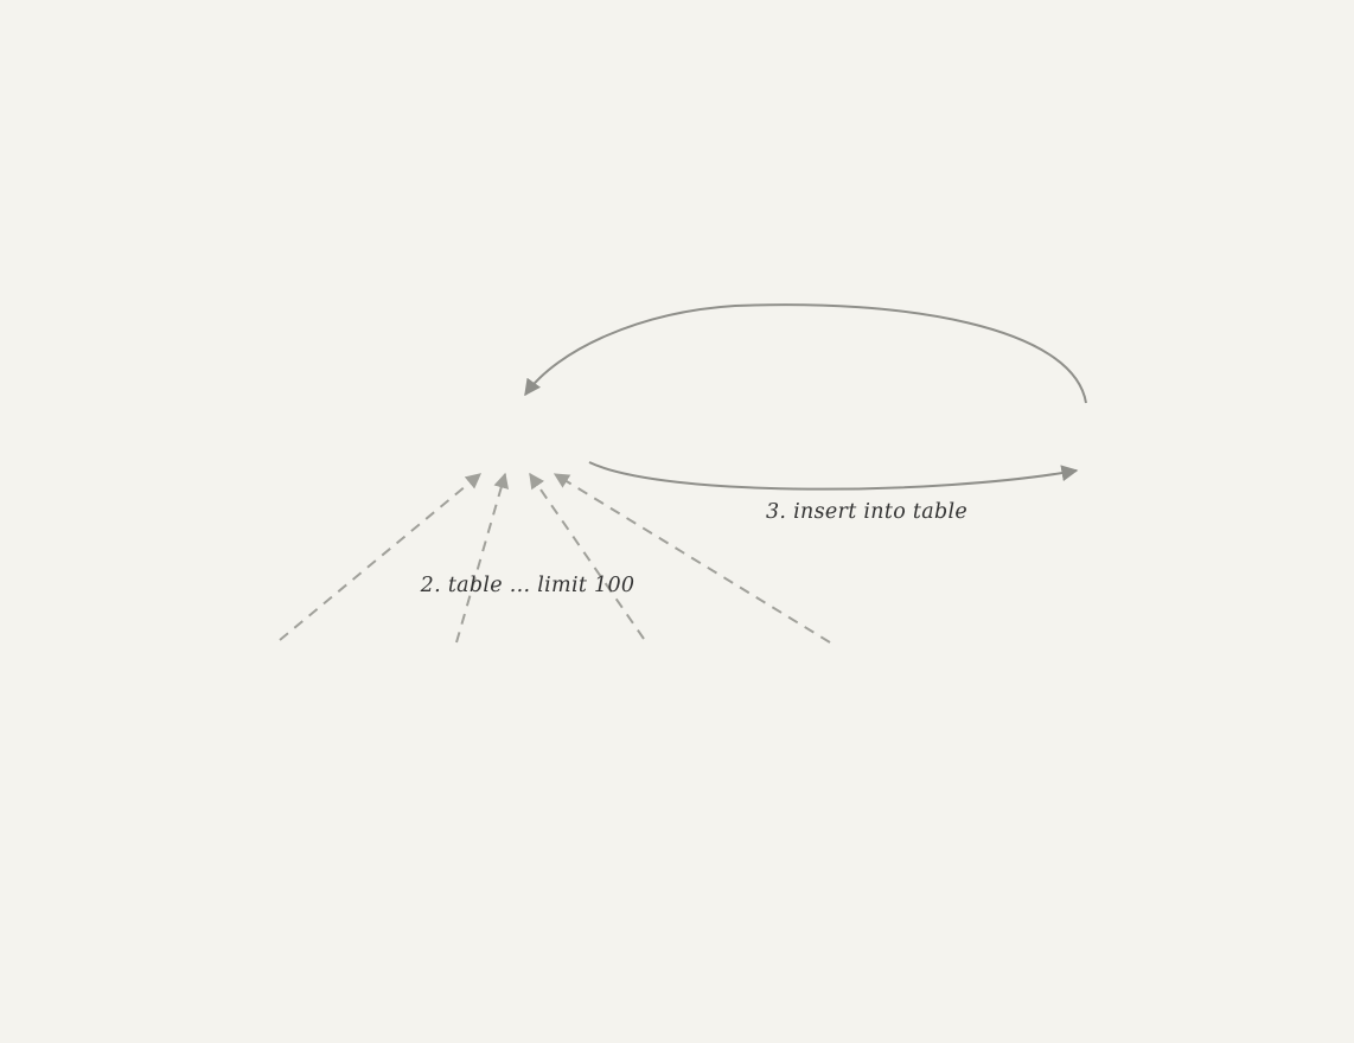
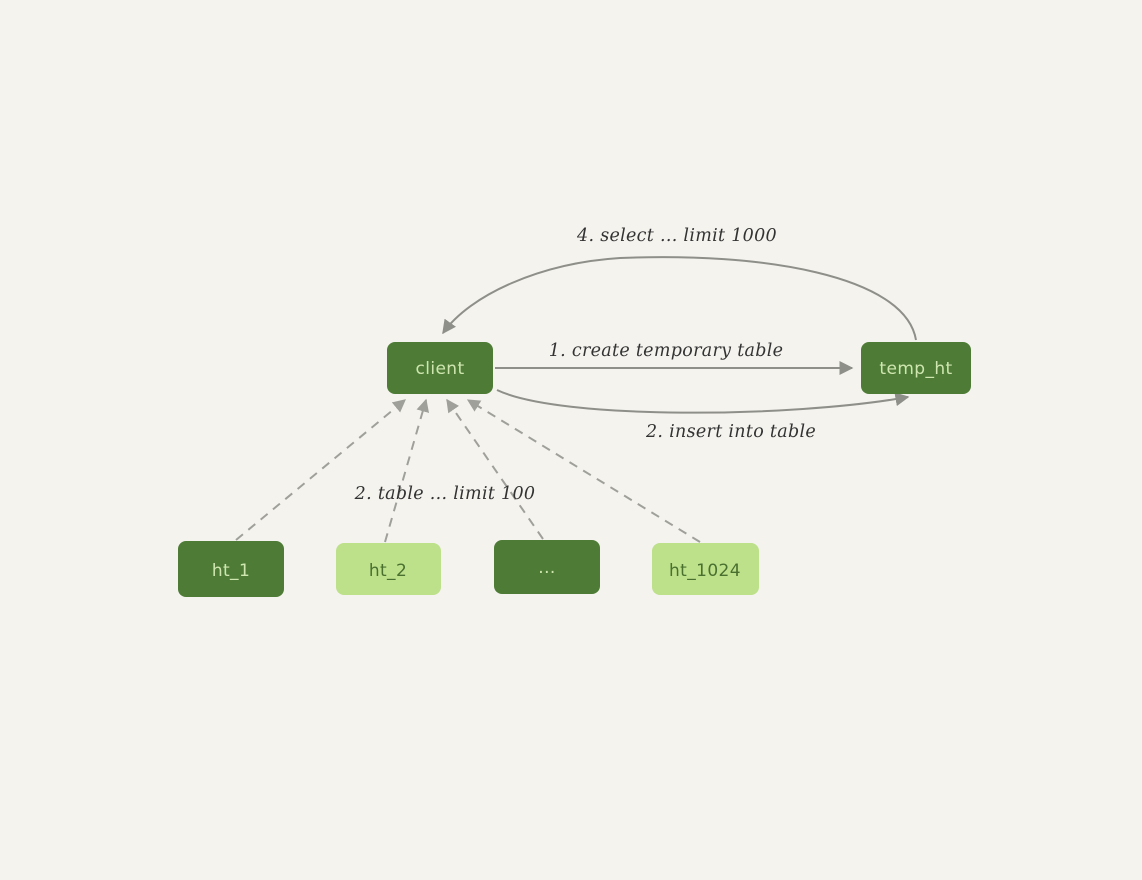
+ 1. create temporary table
- 3. insert into table
+ 2. insert into table
+ 4. select ... limit 1000
  2. table ... limit 100
+ client
+ temp_ht
+ ht_1
+ ht_2
+ ...
+ ht_1024
